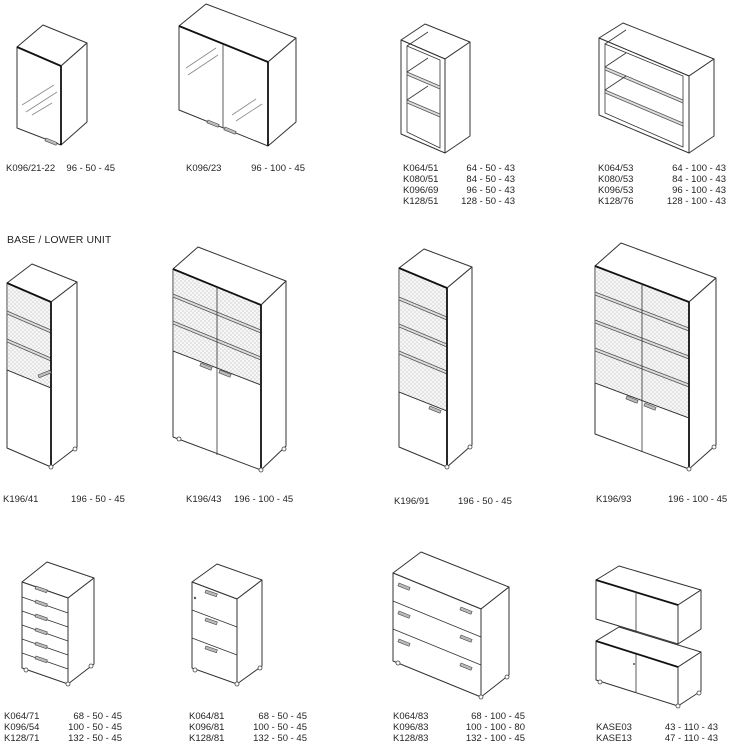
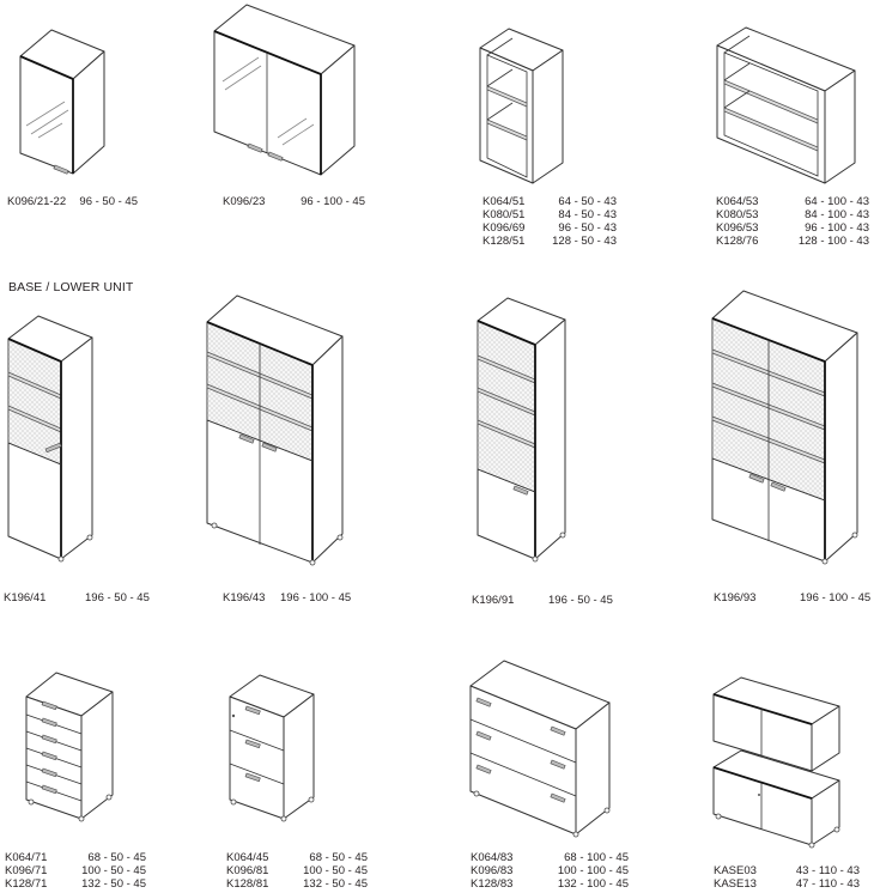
  K096/21-2
  96 - 50 - 45
  K096/23
  96 - 100 - 45
  K064/51
  64 - 50 - 43
  K080/51
  84 - 50 - 43
  K096/69
  96 - 50 - 43
  K128/51
  128 - 50 - 43
  K064/53
  64 - 100 - 43
  K080/53
  84 - 100 - 43
  K096/53
  96 - 100 - 43
  K128/76
  128 - 100 - 43
  BASE / LOWER UNIT
  K196/41
  196 - 50 - 45
  K196/43
  196 - 100 - 45
  K196/91
  196 - 50 - 45
  K196/93
  196 - 100 - 45
  K064/71
  68 - 50 - 45
- K096/54
+ K096/71
  100 - 50 - 45
  K128/71
  132 - 50 - 45
- K064/81
+ K064/45
  68 - 50 - 45
  K096/81
  100 - 50 - 45
  K128/81
  132 - 50 - 45
  K064/83
  68 - 100 - 45
  K096/83
- 100 - 100 - 80
+ 100 - 100 - 45
  K128/83
  132 - 100 - 45
  KASE03
  43 - 110 - 43
  KASE13
  47 - 110 - 43
